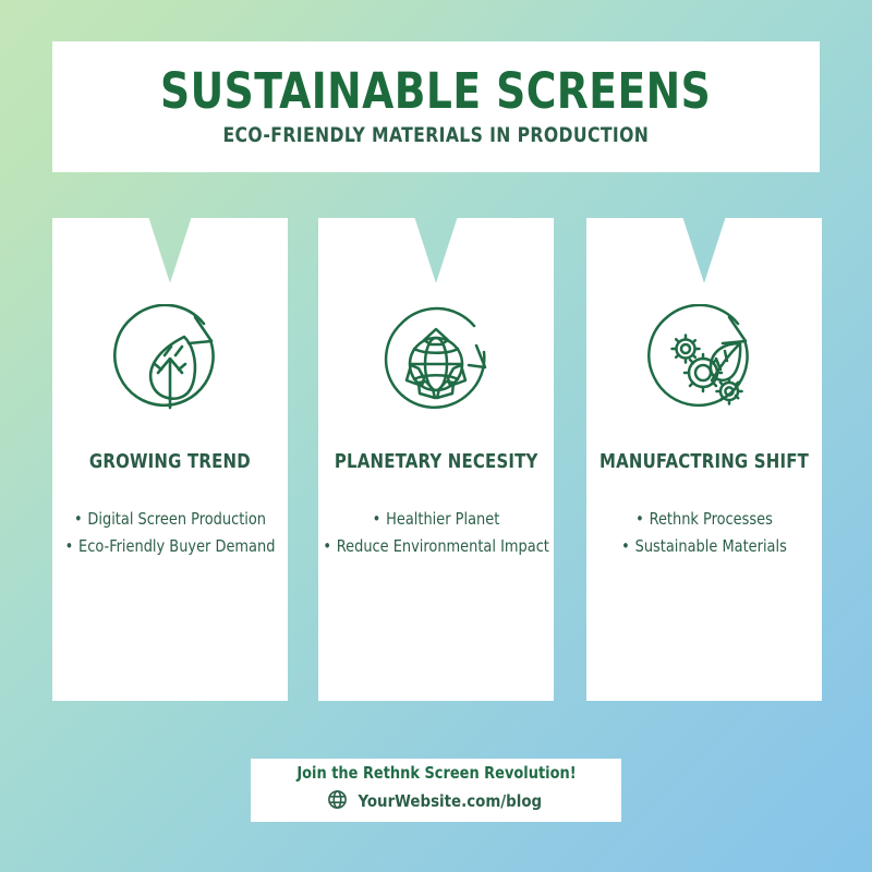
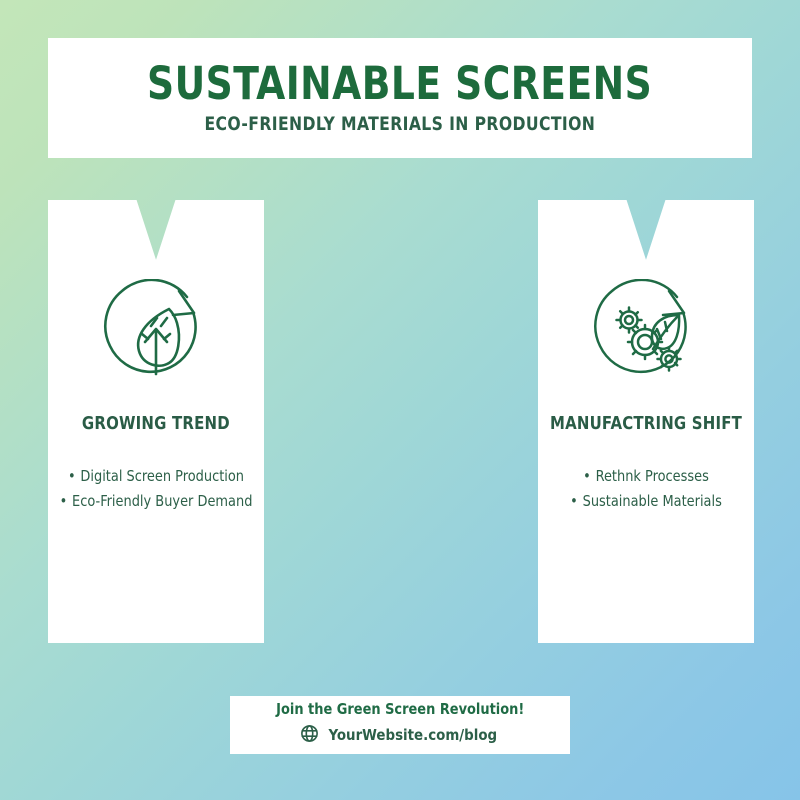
  SUSTAINABLE SCREENS
  ECO-FRIENDLY MATERIALS IN PRODUCTION
  GROWING TREND
  • Digital Screen Production
  • Eco-Friendly Buyer Demand
- PLANETARY NECESITY
- • Healthier Planet
- • Reduce Environmental Impact
  MANUFACTRING SHIFT
  • Rethnk Processes
  • Sustainable Materials
- Join the Rethnk Screen Revolution!
+ Join the Green Screen Revolution!
  YourWebsite.com/blog
